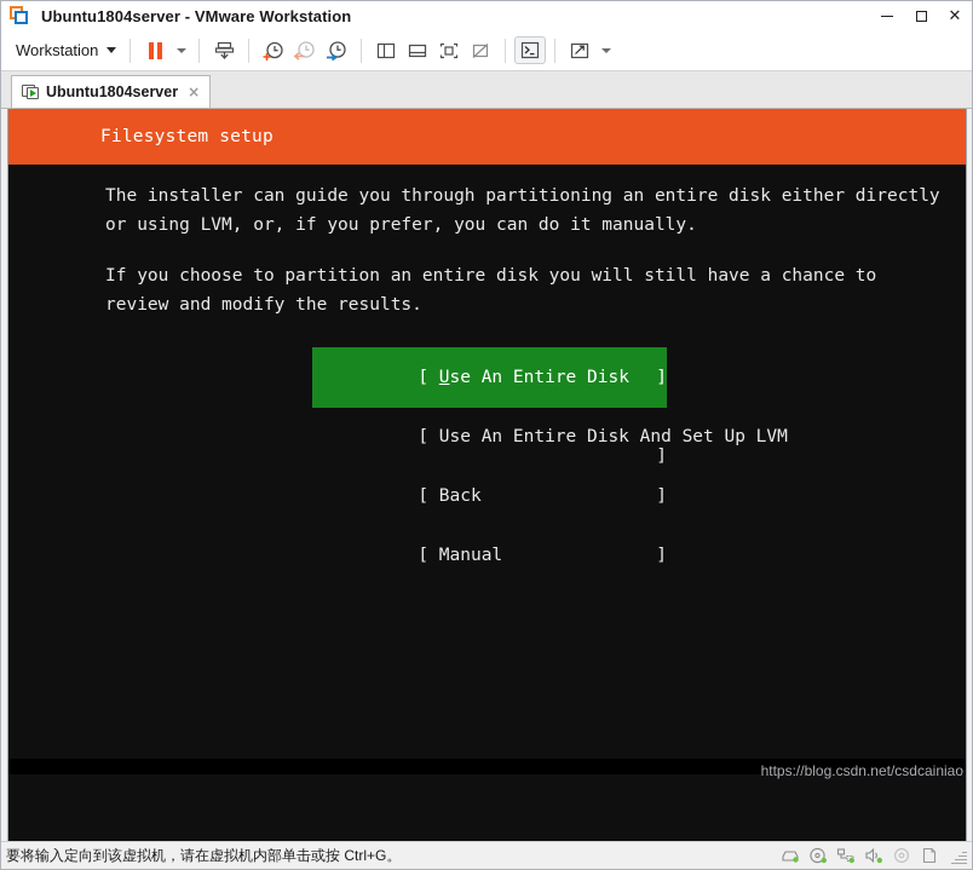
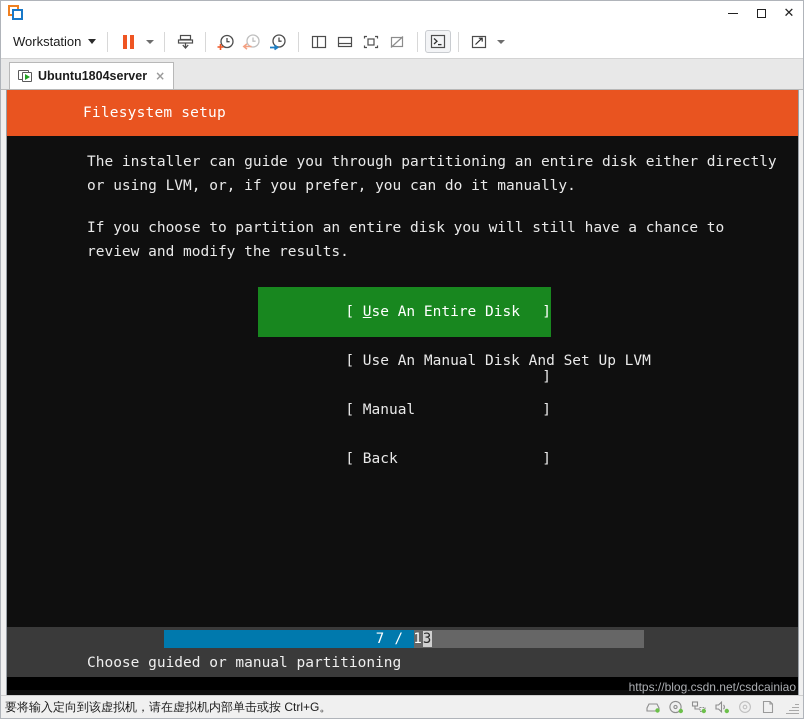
- Ubuntu1804server - VMware Workstation
  ✕
  Workstation
  Ubuntu1804server
  ×
  Filesystem setup
  The installer can guide you through partitioning an entire disk either directly
  or using LVM, or, if you prefer, you can do it manually.
  If you choose to partition an entire disk you will still have a chance to
  review and modify the results.
  [ Use An Entire Disk
  ]
- [ Use An Entire Disk And Set Up LVM
+ [ Use An Manual Disk And Set Up LVM
  ]
- [ Back
+ [ Manual
  ]
- [ Manual
+ [ Back
  ]
+ 7 / 13
+ Choose guided or manual partitioning
  https://blog.csdn.net/csdcainiao
  要将输入定向到该虚拟机，请在虚拟机内部单击或按 Ctrl+G。
